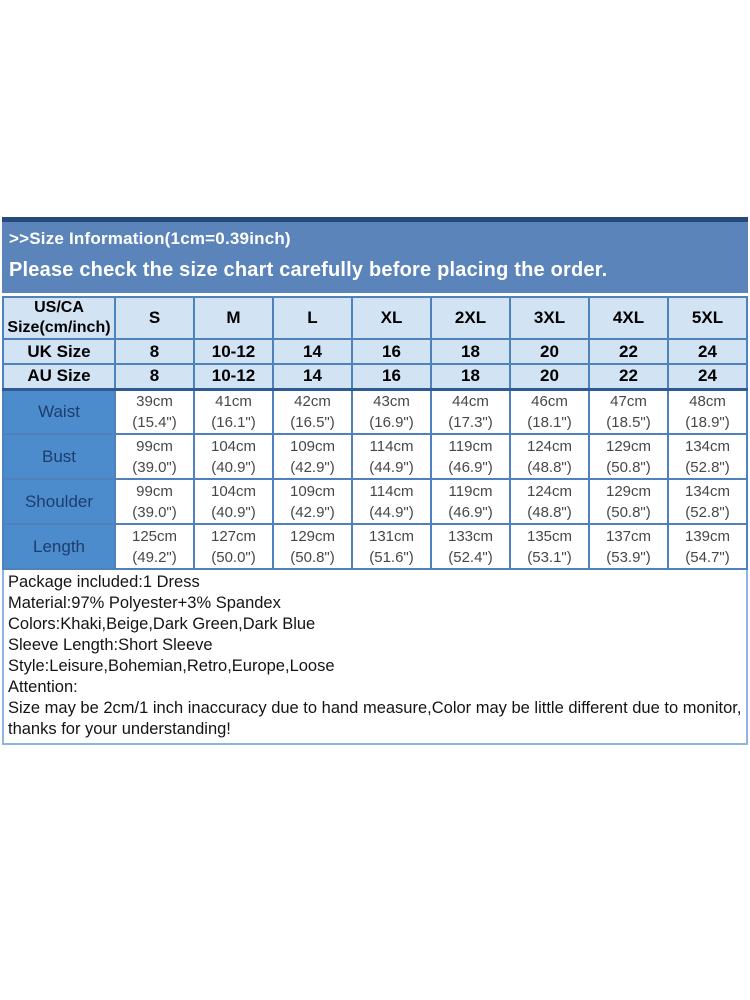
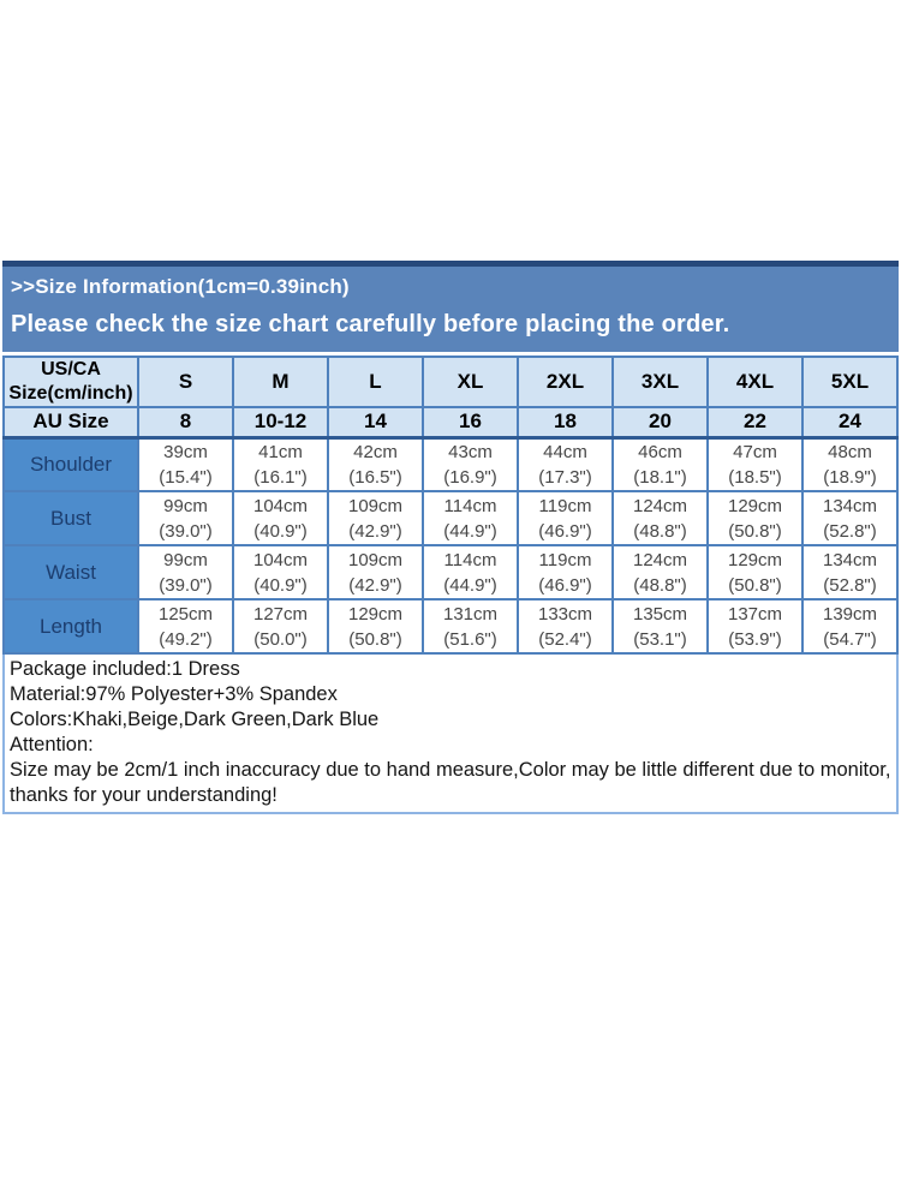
  >>Size Information(1cm=0.39inch)
  Please check the size chart carefully before placing the order.
  US/CASize(cm/inch)	S	M	L	XL	2XL	3XL	4XL	5XL
- UK Size	8	10-12	14	16	18	20	22	24
  AU Size	8	10-12	14	16	18	20	22	24
- Waist	39cm(15.4")	41cm(16.1")	42cm(16.5")	43cm(16.9")	44cm(17.3")	46cm(18.1")	47cm(18.5")	48cm(18.9")
+ Shoulder	39cm(15.4")	41cm(16.1")	42cm(16.5")	43cm(16.9")	44cm(17.3")	46cm(18.1")	47cm(18.5")	48cm(18.9")
  Bust	99cm(39.0")	104cm(40.9")	109cm(42.9")	114cm(44.9")	119cm(46.9")	124cm(48.8")	129cm(50.8")	134cm(52.8")
- Shoulder	99cm(39.0")	104cm(40.9")	109cm(42.9")	114cm(44.9")	119cm(46.9")	124cm(48.8")	129cm(50.8")	134cm(52.8")
+ Waist	99cm(39.0")	104cm(40.9")	109cm(42.9")	114cm(44.9")	119cm(46.9")	124cm(48.8")	129cm(50.8")	134cm(52.8")
  Length	125cm(49.2")	127cm(50.0")	129cm(50.8")	131cm(51.6")	133cm(52.4")	135cm(53.1")	137cm(53.9")	139cm(54.7")
  Package included:1 Dress
  Material:97% Polyester+3% Spandex
  Colors:Khaki,Beige,Dark Green,Dark Blue
- Sleeve Length:Short Sleeve
- Style:Leisure,Bohemian,Retro,Europe,Loose
  Attention:
  Size may be 2cm/1 inch inaccuracy due to hand measure,Color may be little different due to monitor,thanks for your understanding!
